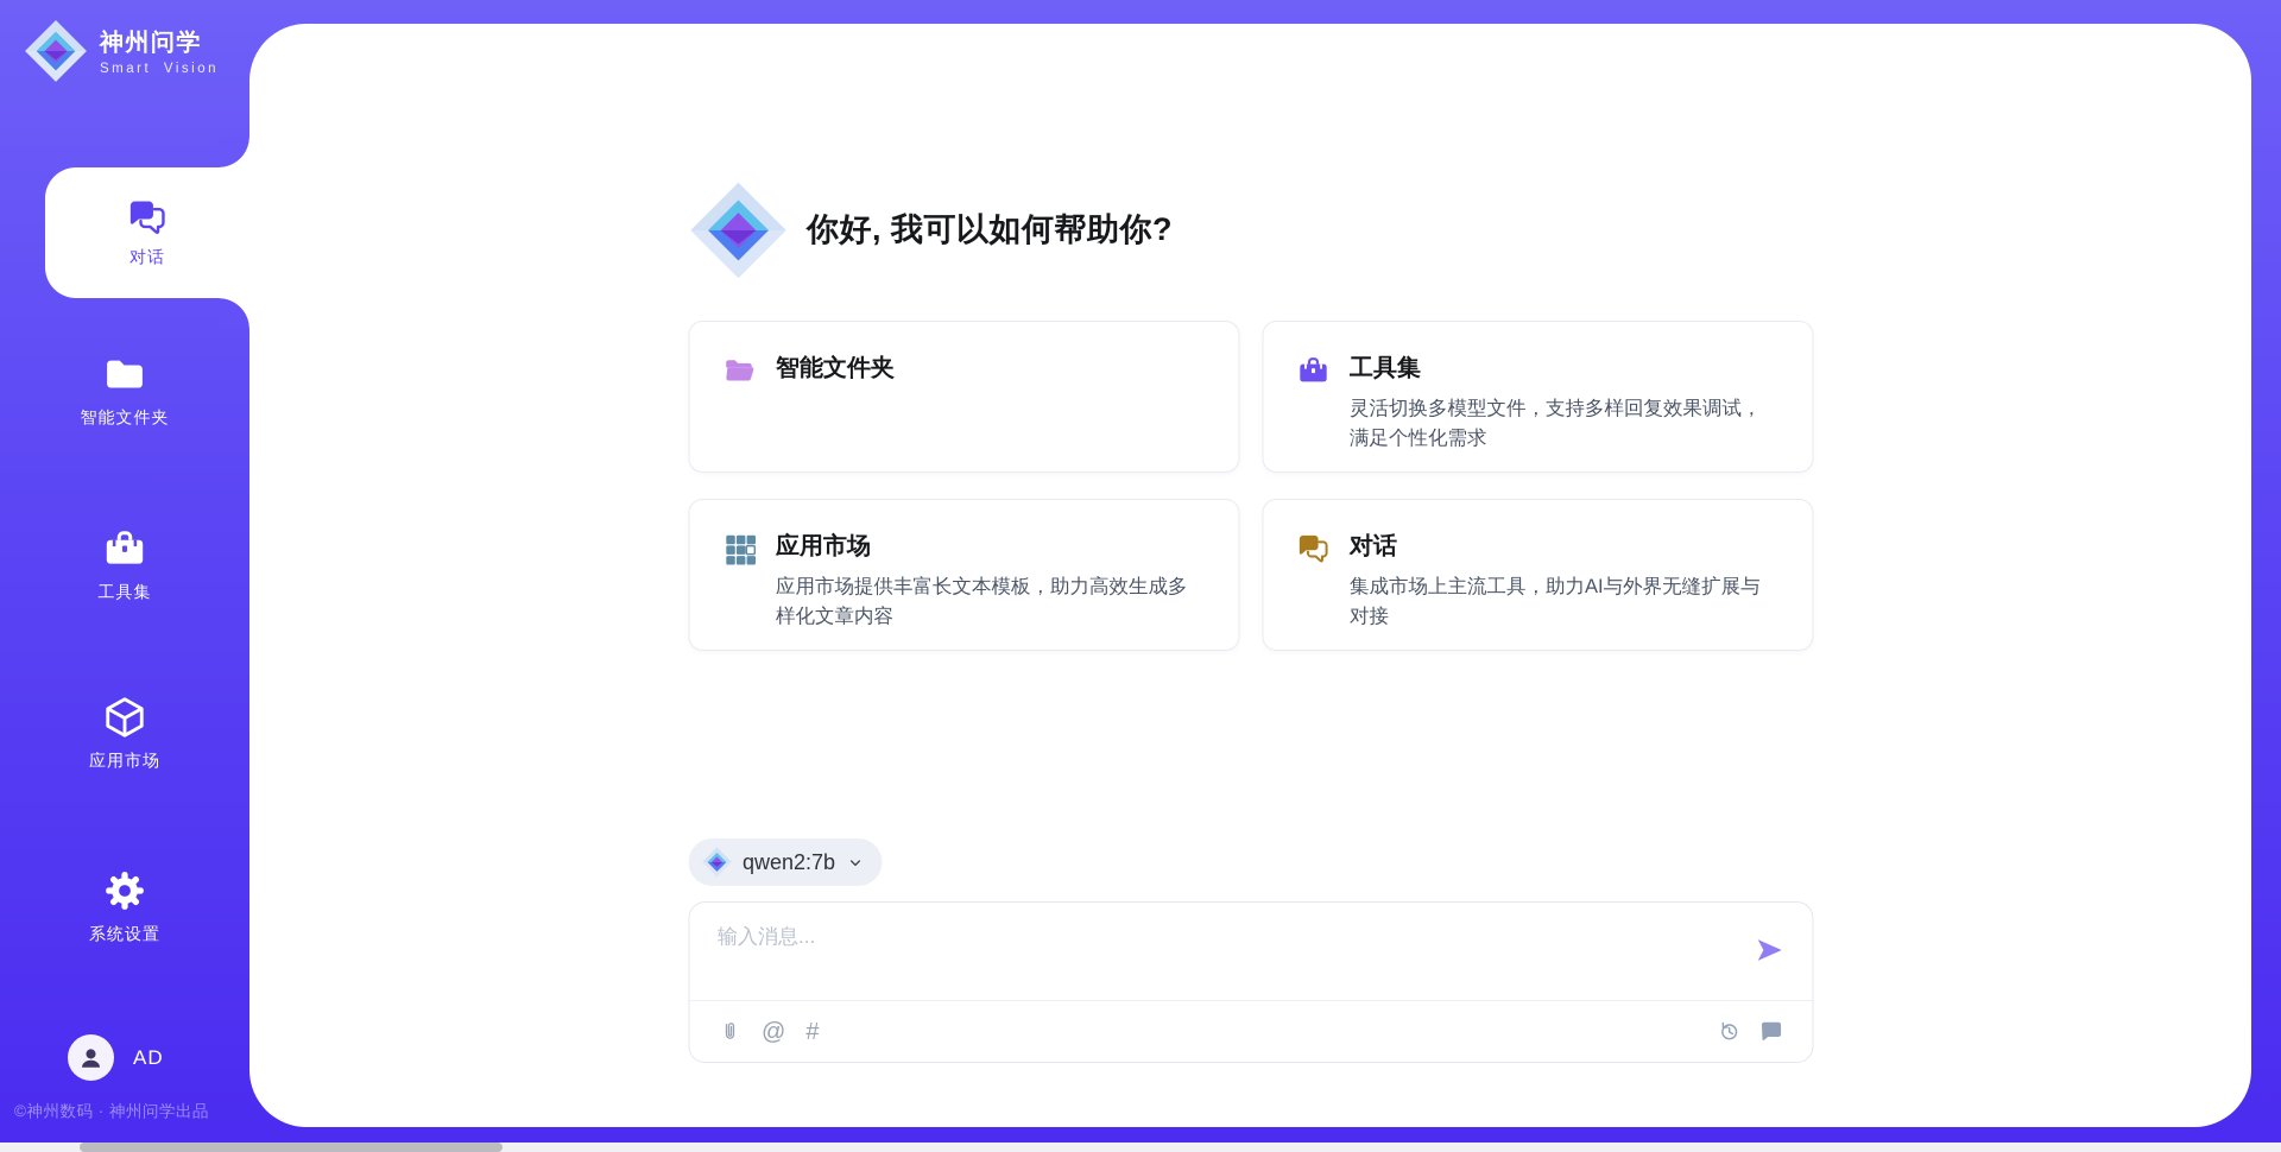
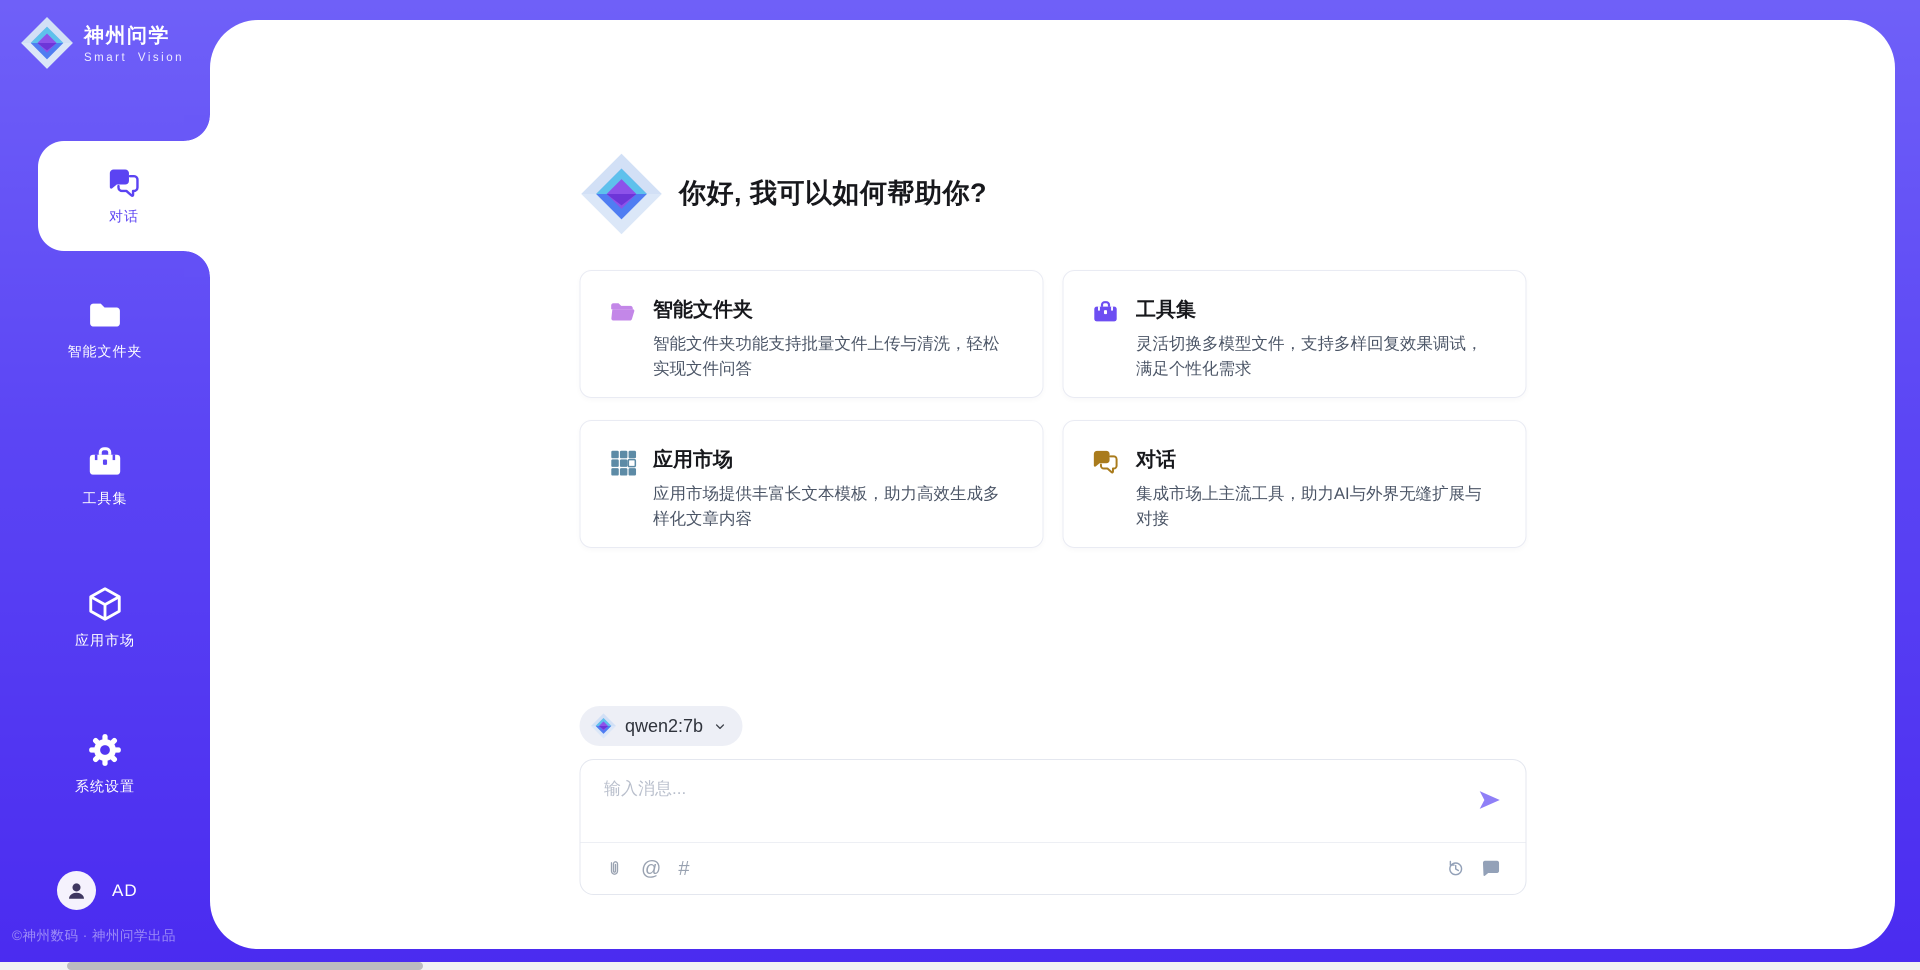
  神州问学
  Smart Vision
  对话
  智能文件夹
  工具集
  应用市场
  系统设置
  AD
  ©神州数码 · 神州问学出品
  你好, 我可以如何帮助你?
  智能文件夹
+ 智能文件夹功能支持批量文件上传与清洗，轻松实现文件问答
  工具集
  灵活切换多模型文件，支持多样回复效果调试，满足个性化需求
  应用市场
  应用市场提供丰富长文本模板，助力高效生成多样化文章内容
  对话
  集成市场上主流工具，助力AI与外界无缝扩展与对接
  qwen2:7b
  输入消息...
  @
  #
